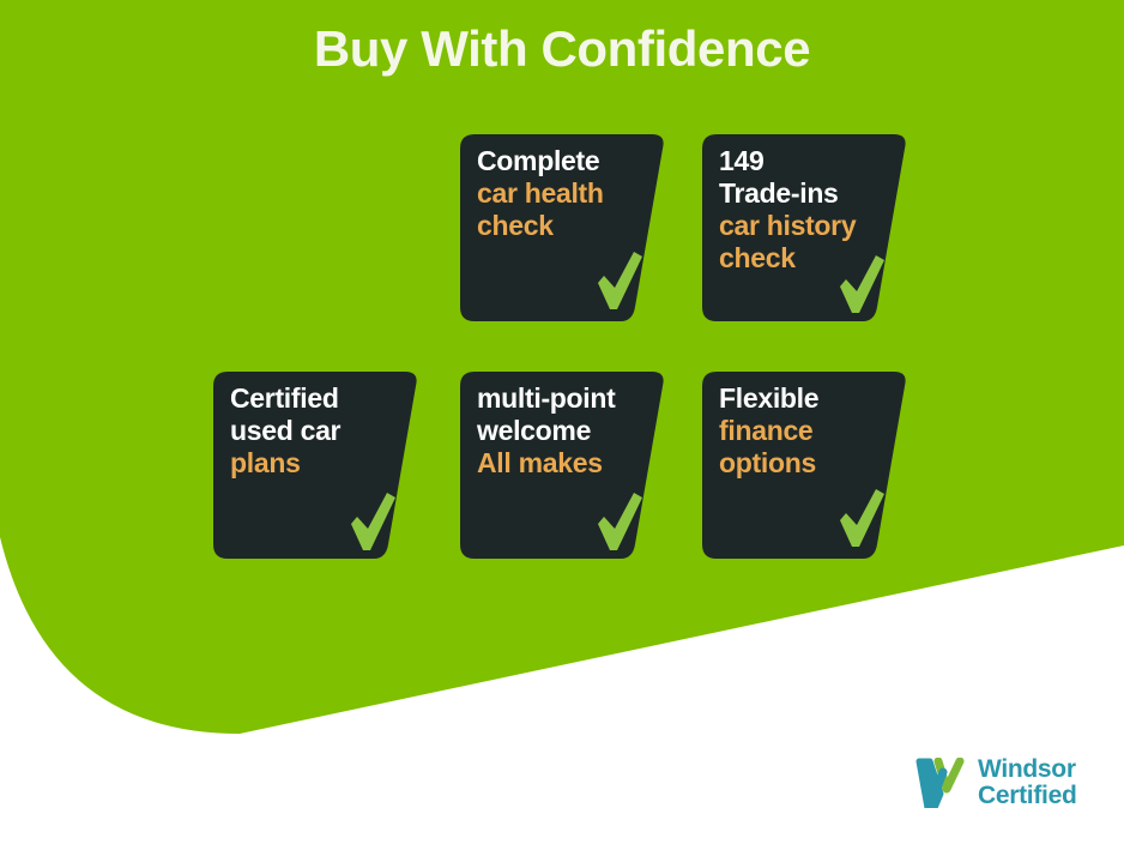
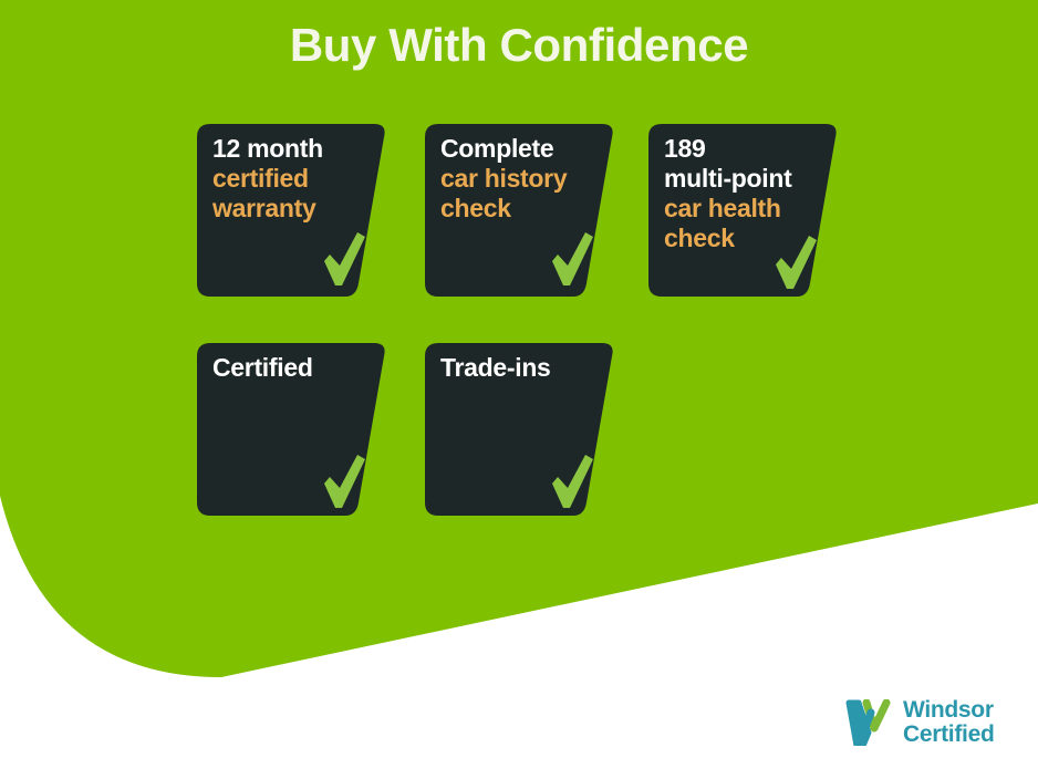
  Buy With Confidence
+ 12 month
+ certified
+ warranty
  Complete
- car health
+ car history
  check
- 149
+ 189
- Trade-ins
+ multi-point
- car history
+ car health
  check
  Certified
- used car
- plans
- multi-point
+ Trade-ins
- welcome
- All makes
- Flexible
- finance
- options
  Windsor
  Certified
